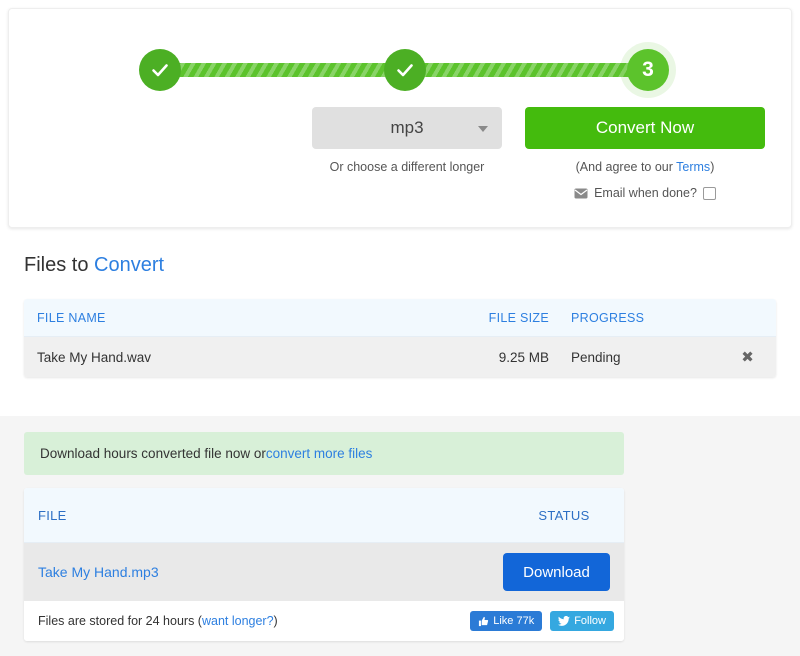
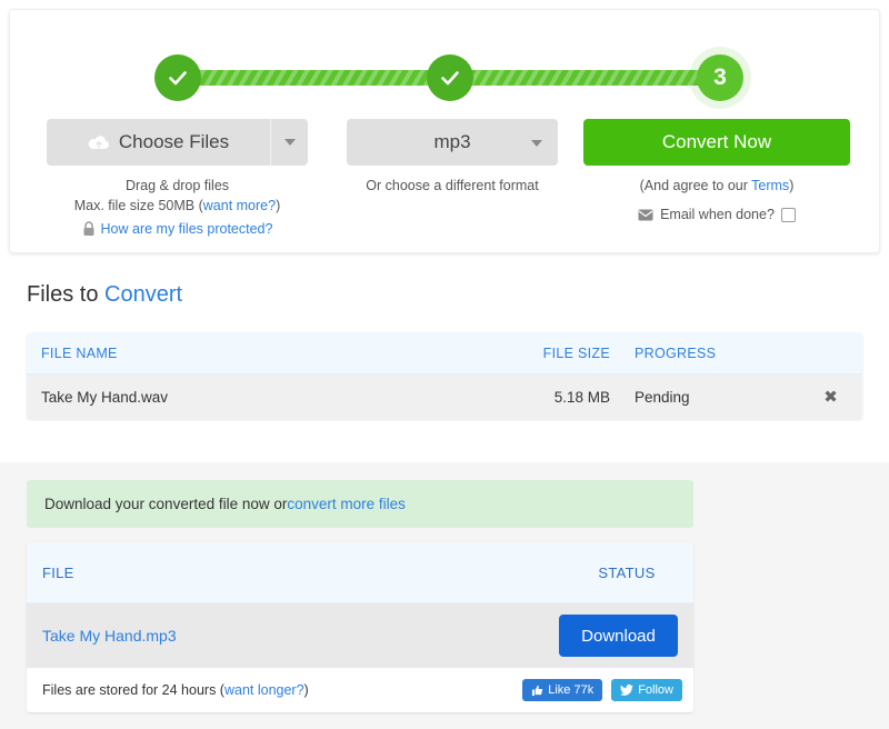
  3
+ Choose Files
+ Drag & drop files
+ Max. file size 50MB (want more?)
+ How are my files protected?
  mp3
- Or choose a different longer
+ Or choose a different format
  Convert Now
  (And agree to our Terms)
  Email when done?
  Files to Convert
  FILE NAME
  FILE SIZE
  PROGRESS
  Take My Hand.wav
- 9.25 MB
+ 5.18 MB
  Pending
  ✖
- Download hours converted file now or
+ Download your converted file now or
  convert more files
  FILE
  STATUS
  Take My Hand.mp3
  Download
  Files are stored for 24 hours (want longer?)
  Like 77k
  Follow
